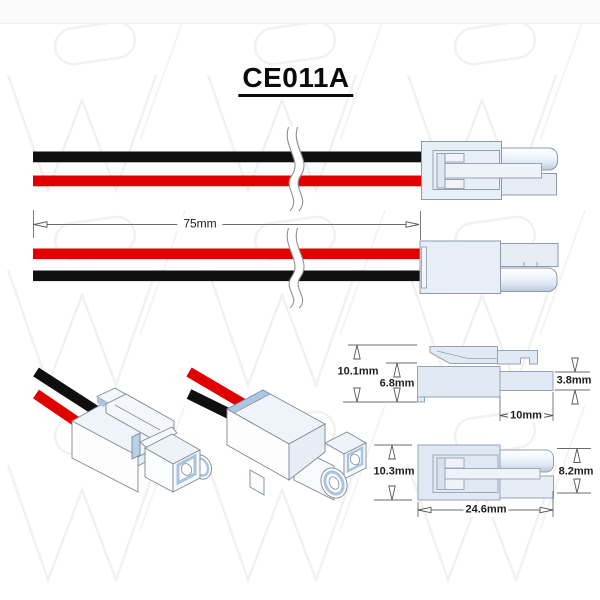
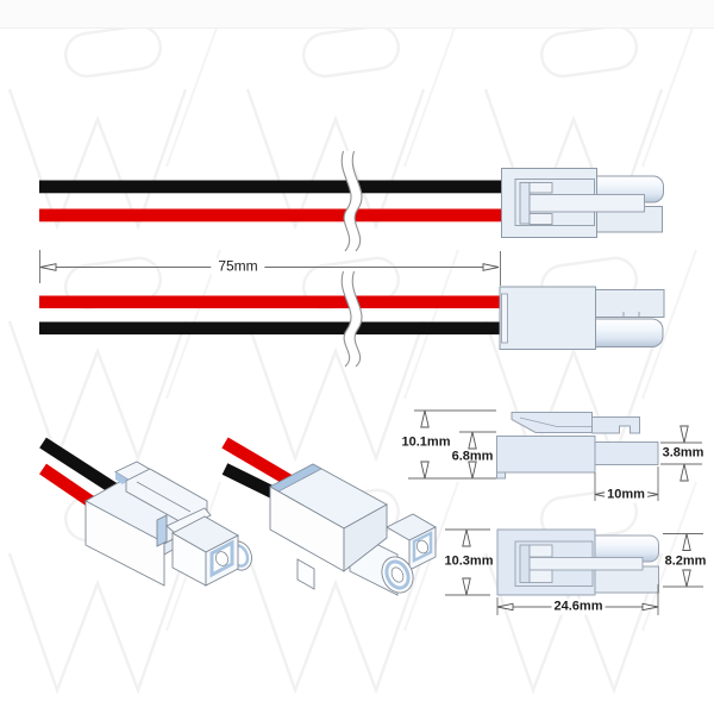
- CE011A
  75mm
  10.1mm
  6.8mm
  3.8mm
  10mm
  10.3mm
  8.2mm
  24.6mm
